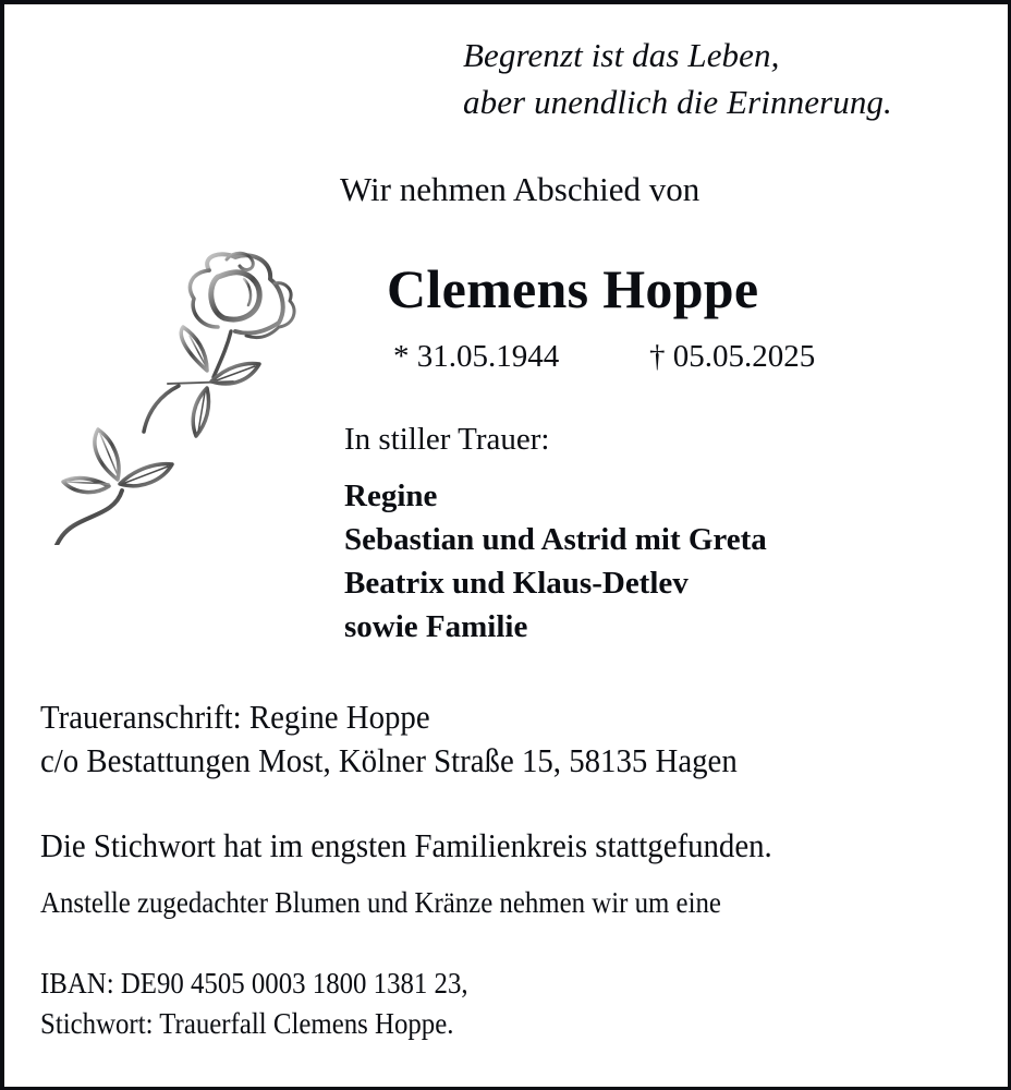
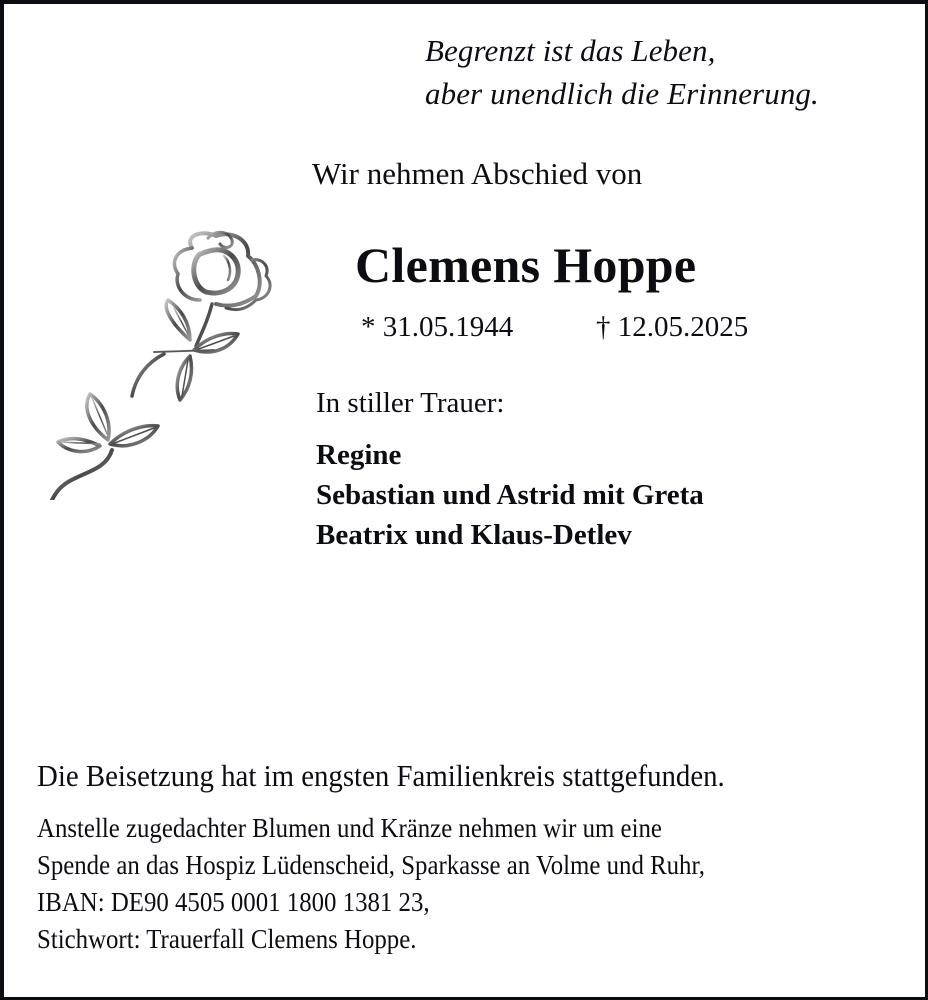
  Begrenzt ist das Leben,
  aber unendlich die Erinnerung.
  Wir nehmen Abschied von
  Clemens Hoppe
  * 31.05.1944
- † 05.05.2025
+ † 12.05.2025
  In stiller Trauer:
  Regine
  Sebastian und Astrid mit Greta
  Beatrix und Klaus-Detlev
- sowie Familie
- Traueranschrift: Regine Hoppe
- c/o Bestattungen Most, Kölner Straße 15, 58135 Hagen
- Die Stichwort hat im engsten Familienkreis stattgefunden.
+ Die Beisetzung hat im engsten Familienkreis stattgefunden.
  Anstelle zugedachter Blumen und Kränze nehmen wir um eine
+ Spende an das Hospiz Lüdenscheid, Sparkasse an Volme und Ruhr,
- IBAN: DE90 4505 0003 1800 1381 23,
+ IBAN: DE90 4505 0001 1800 1381 23,
  Stichwort: Trauerfall Clemens Hoppe.
